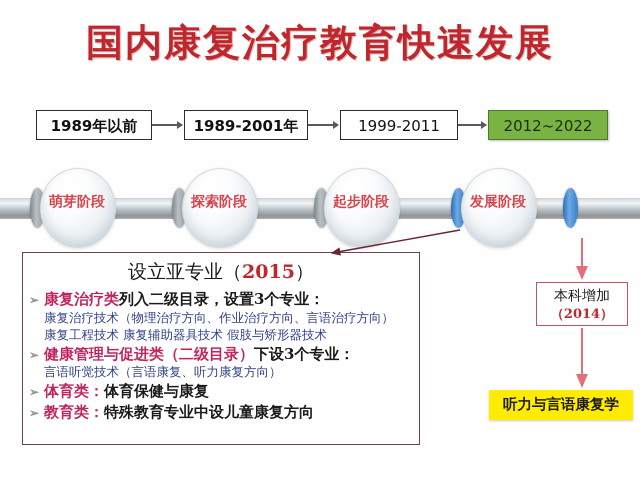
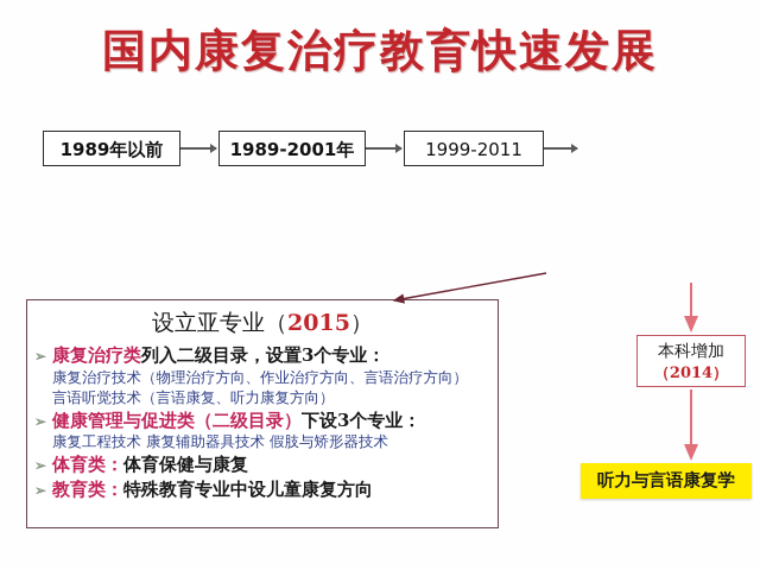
  国内康复治疗教育快速发展
  1989年以前
  1989-2001年
  1999-2011
- 2012~2022
- 萌芽阶段
- 探索阶段
- 起步阶段
- 发展阶段
  设立亚专业（2015）
  ➢
  康复治疗类
  列入二级目录，设置3个专业：
  康复治疗技术（物理治疗方向、作业治疗方向、言语治疗方向）
- 康复工程技术 康复辅助器具技术 假肢与矫形器技术
+ 言语听觉技术（言语康复、听力康复方向）
  ➢
  健康管理与促进类（二级目录）
  下设3个专业：
- 言语听觉技术（言语康复、听力康复方向）
+ 康复工程技术 康复辅助器具技术 假肢与矫形器技术
  ➢
  体育类：
  体育保健与康复
  ➢
  教育类：
  特殊教育专业中设儿童康复方向
  本科增加
  （2014）
  听力与言语康复学
